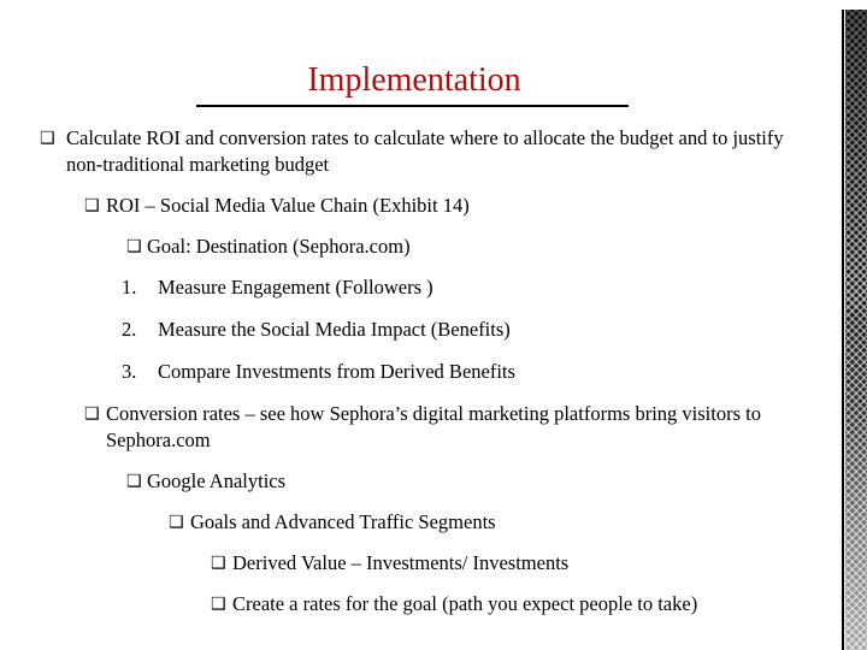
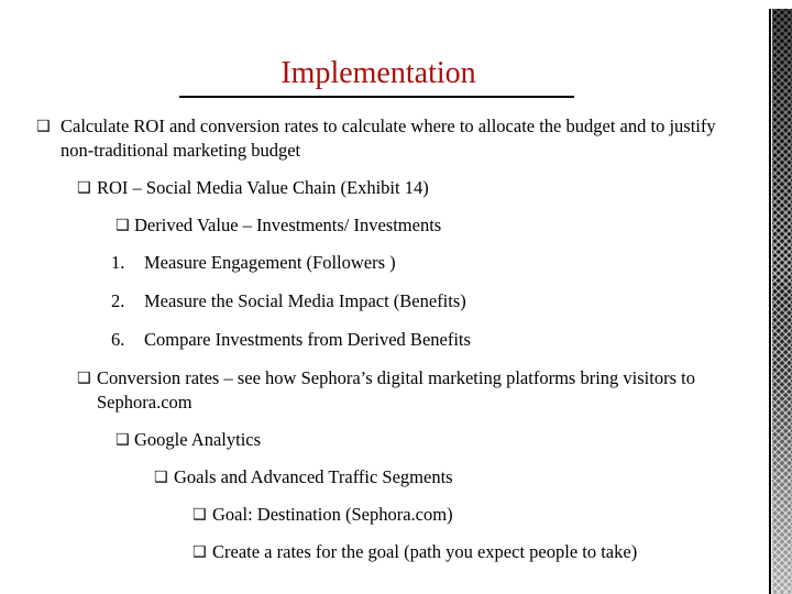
  Implementation
  ❑
  Calculate ROI and conversion rates to calculate where to allocate the budget and to justify non-traditional marketing budget
  ❑
  ROI – Social Media Value Chain (Exhibit 14)
  ❑
- Goal: Destination (Sephora.com)
+ Derived Value – Investments/ Investments
  1.
  Measure Engagement (Followers )
  2.
  Measure the Social Media Impact (Benefits)
- 3.
+ 6.
  Compare Investments from Derived Benefits
  ❑
  Conversion rates – see how Sephora’s digital marketing platforms bring visitors to Sephora.com
  ❑
  Google Analytics
  ❑
  Goals and Advanced Traffic Segments
  ❑
- Derived Value – Investments/ Investments
+ Goal: Destination (Sephora.com)
  ❑
  Create a rates for the goal (path you expect people to take)
